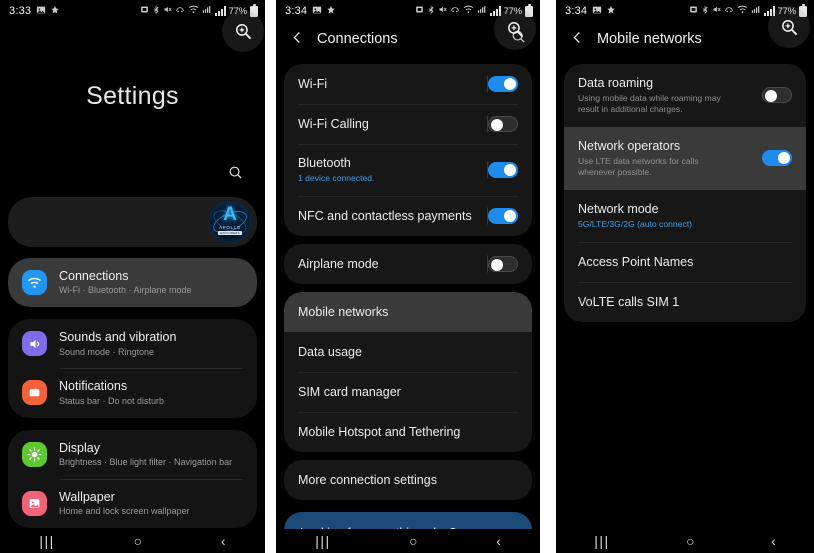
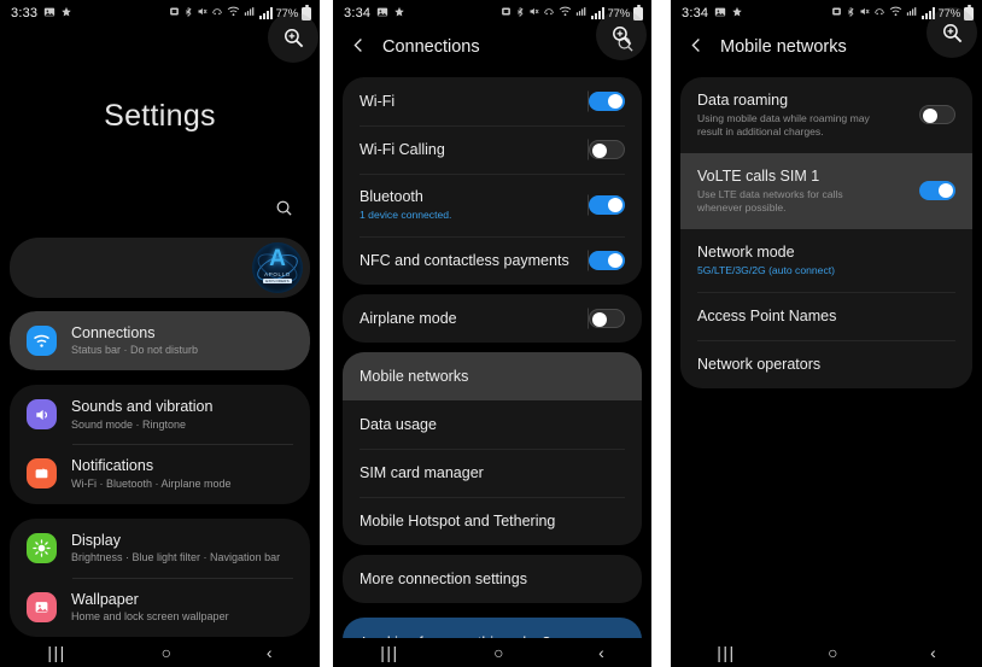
  3:33
  77%
  Settings
  A
  Connections
- Wi-Fi · Bluetooth · Airplane mode
+ Status bar · Do not disturb
  Sounds and vibration
  Sound mode · Ringtone
  Notifications
- Status bar · Do not disturb
+ Wi-Fi · Bluetooth · Airplane mode
  Display
  Brightness · Blue light filter · Navigation bar
  Wallpaper
  Home and lock screen wallpaper
  |||
  ○
  ‹
  3:34
  77%
  Connections
  Wi-Fi
  Wi-Fi Calling
  Bluetooth
  1 device connected.
  NFC and contactless payments
  Airplane mode
  Mobile networks
  Data usage
  SIM card manager
  Mobile Hotspot and Tethering
  More connection settings
  |||
  ○
  ‹
  3:34
  77%
  Mobile networks
  Data roaming
  Using mobile data while roaming may result in additional charges.
- Network operators
+ VoLTE calls SIM 1
  Use LTE data networks for calls whenever possible.
  Network mode
  5G/LTE/3G/2G (auto connect)
  Access Point Names
- VoLTE calls SIM 1
+ Network operators
  |||
  ○
  ‹
